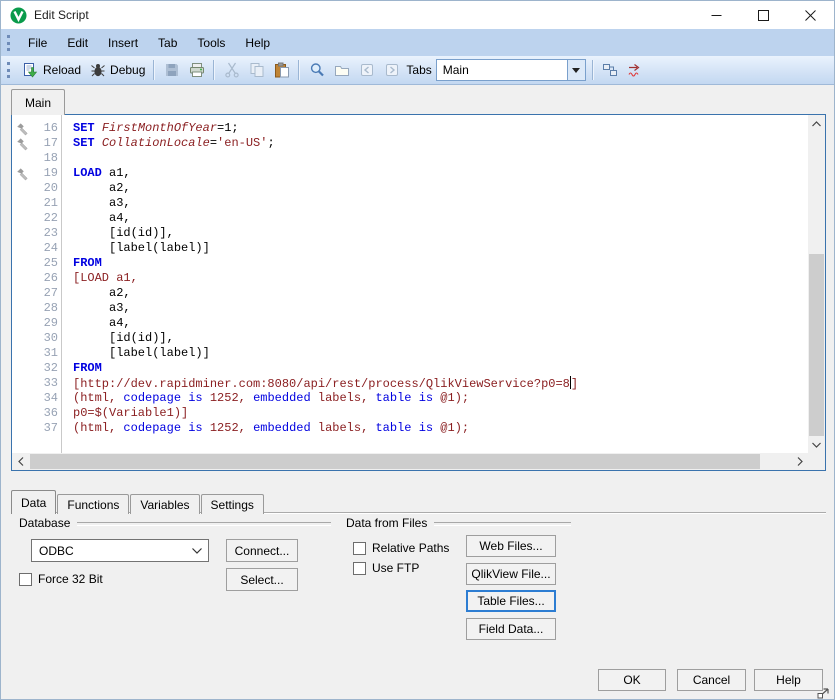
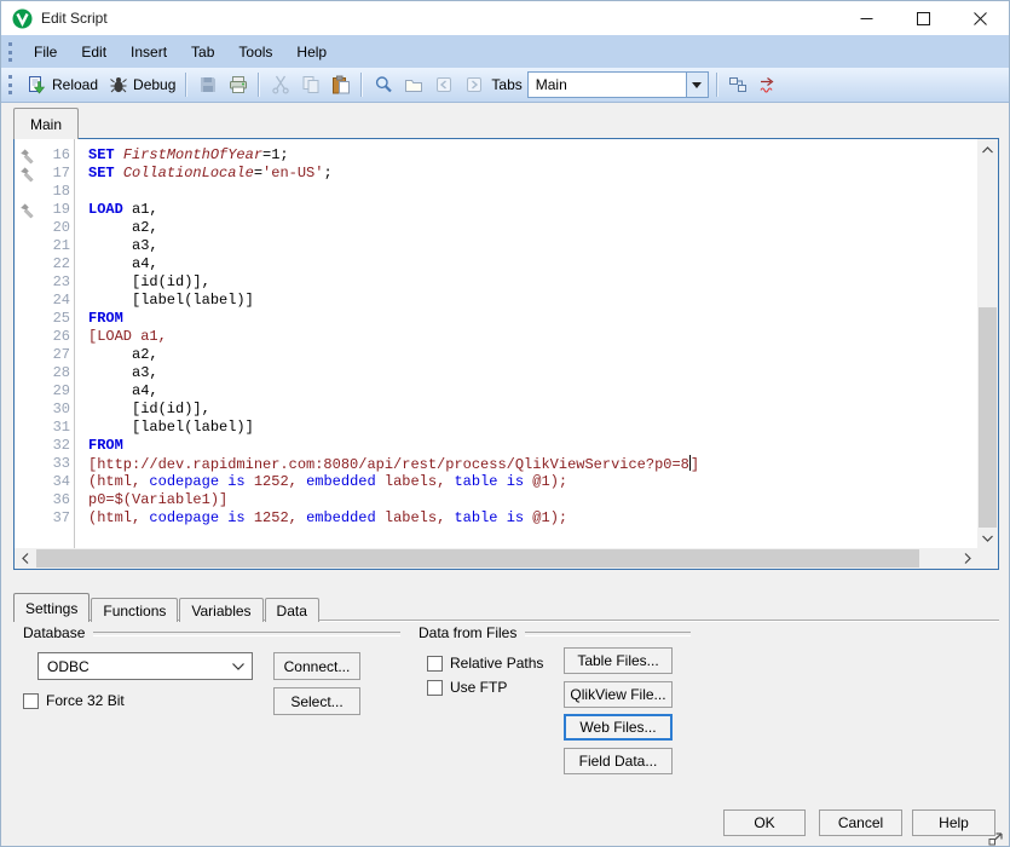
  Edit Script
  File
  Edit
  Insert
  Tab
  Tools
  Help
  Reload
  Debug
  Tabs
  Main
  Main
  16
  SET FirstMonthOfYear=1;
  17
  SET CollationLocale='en-US';
  18
  19
  LOAD a1,
  20
  a2,
  21
  a3,
  22
  a4,
  23
  [id(id)],
  24
  [label(label)]
  25
  FROM
  26
  [LOAD a1,
  27
  a2,
  28
  a3,
  29
  a4,
  30
  [id(id)],
  31
  [label(label)]
  32
  FROM
  33
  [http://dev.rapidminer.com:8080/api/rest/process/QlikViewService?p0=8]
  34
  (html, codepage is 1252, embedded labels, table is @1);
  36
  p0=$(Variable1)]
  37
  (html, codepage is 1252, embedded labels, table is @1);
- Data
+ Settings
  Functions
  Variables
- Settings
+ Data
  Database
  ODBC
  Connect...
  Force 32 Bit
  Select...
  Data from Files
  Relative Paths
  Use FTP
- Web Files...
+ Table Files...
  QlikView File...
- Table Files...
+ Web Files...
  Field Data...
  OK
  Cancel
  Help
